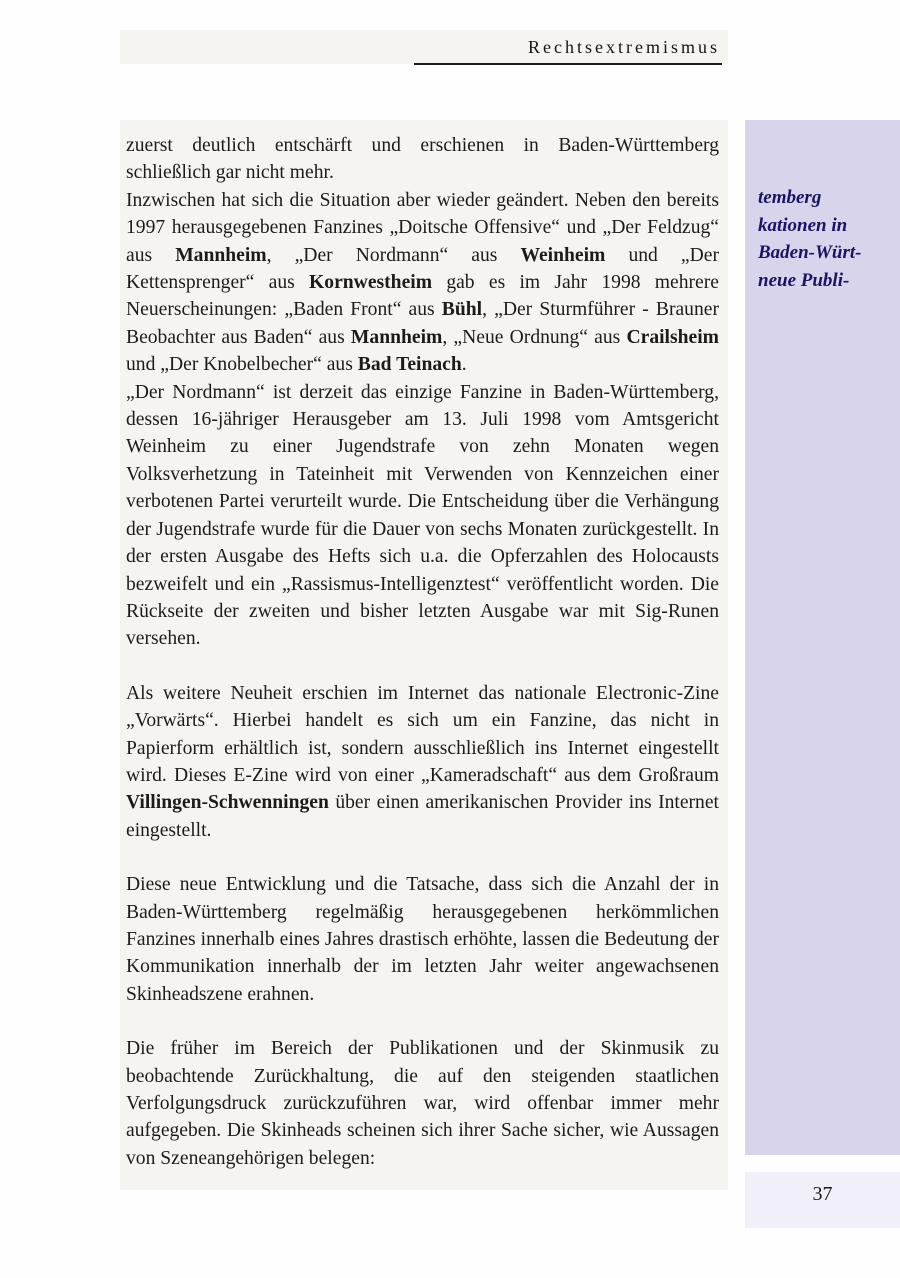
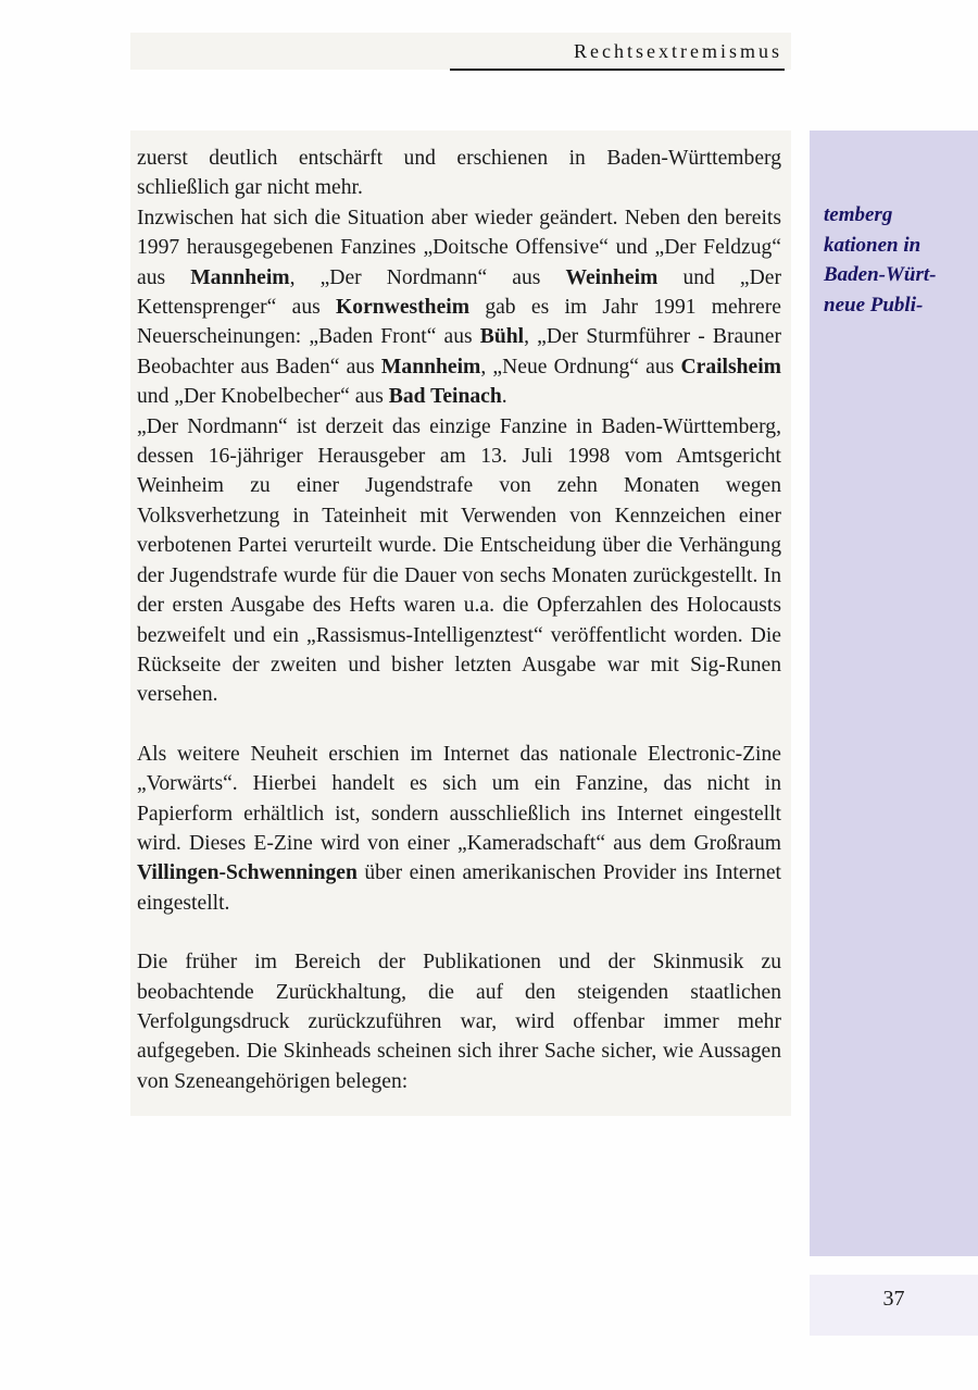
  Rechtsextremismus
  zuerst deutlich entschärft und erschienen in Baden-Württemberg schließlich gar nicht mehr.
- Inzwischen hat sich die Situation aber wieder geändert. Neben den bereits 1997 herausgegebenen Fanzines „Doitsche Offensive“ und „Der Feldzug“ aus Mannheim, „Der Nordmann“ aus Weinheim und „Der Kettensprenger“ aus Kornwestheim gab es im Jahr 1998 mehrere Neuerscheinungen: „Baden Front“ aus Bühl, „Der Sturmführer - Brauner Beobachter aus Baden“ aus Mannheim, „Neue Ordnung“ aus Crailsheim und „Der Knobelbecher“ aus Bad Teinach.
+ Inzwischen hat sich die Situation aber wieder geändert. Neben den bereits 1997 herausgegebenen Fanzines „Doitsche Offensive“ und „Der Feldzug“ aus Mannheim, „Der Nordmann“ aus Weinheim und „Der Kettensprenger“ aus Kornwestheim gab es im Jahr 1991 mehrere Neuerscheinungen: „Baden Front“ aus Bühl, „Der Sturmführer - Brauner Beobachter aus Baden“ aus Mannheim, „Neue Ordnung“ aus Crailsheim und „Der Knobelbecher“ aus Bad Teinach.
- „Der Nordmann“ ist derzeit das einzige Fanzine in Baden-Württemberg, dessen 16-jähriger Herausgeber am 13. Juli 1998 vom Amtsgericht Weinheim zu einer Jugendstrafe von zehn Monaten wegen Volksverhetzung in Tateinheit mit Verwenden von Kennzeichen einer verbotenen Partei verurteilt wurde. Die Entscheidung über die Verhängung der Jugendstrafe wurde für die Dauer von sechs Monaten zurückgestellt. In der ersten Ausgabe des Hefts sich u.a. die Opferzahlen des Holocausts bezweifelt und ein „Rassismus-Intelligenztest“ veröffentlicht worden. Die Rückseite der zweiten und bisher letzten Ausgabe war mit Sig-Runen versehen.
+ „Der Nordmann“ ist derzeit das einzige Fanzine in Baden-Württemberg, dessen 16-jähriger Herausgeber am 13. Juli 1998 vom Amtsgericht Weinheim zu einer Jugendstrafe von zehn Monaten wegen Volksverhetzung in Tateinheit mit Verwenden von Kennzeichen einer verbotenen Partei verurteilt wurde. Die Entscheidung über die Verhängung der Jugendstrafe wurde für die Dauer von sechs Monaten zurückgestellt. In der ersten Ausgabe des Hefts waren u.a. die Opferzahlen des Holocausts bezweifelt und ein „Rassismus-Intelligenztest“ veröffentlicht worden. Die Rückseite der zweiten und bisher letzten Ausgabe war mit Sig-Runen versehen.
  Als weitere Neuheit erschien im Internet das nationale Electronic-Zine „Vorwärts“. Hierbei handelt es sich um ein Fanzine, das nicht in Papierform erhältlich ist, sondern ausschließlich ins Internet eingestellt wird. Dieses E-Zine wird von einer „Kameradschaft“ aus dem Großraum Villingen-Schwenningen über einen amerikanischen Provider ins Internet eingestellt.
- Diese neue Entwicklung und die Tatsache, dass sich die Anzahl der in Baden-Württemberg regelmäßig herausgegebenen herkömmlichen Fanzines innerhalb eines Jahres drastisch erhöhte, lassen die Bedeutung der Kommunikation innerhalb der im letzten Jahr weiter angewachsenen Skinheadszene erahnen.
  Die früher im Bereich der Publikationen und der Skinmusik zu beobachtende Zurückhaltung, die auf den steigenden staatlichen Verfolgungsdruck zurückzuführen war, wird offenbar immer mehr aufgegeben. Die Skinheads scheinen sich ihrer Sache sicher, wie Aussagen von Szeneangehörigen belegen:
  temberg
  kationen in
  Baden-Würt-
  neue Publi-
  37
